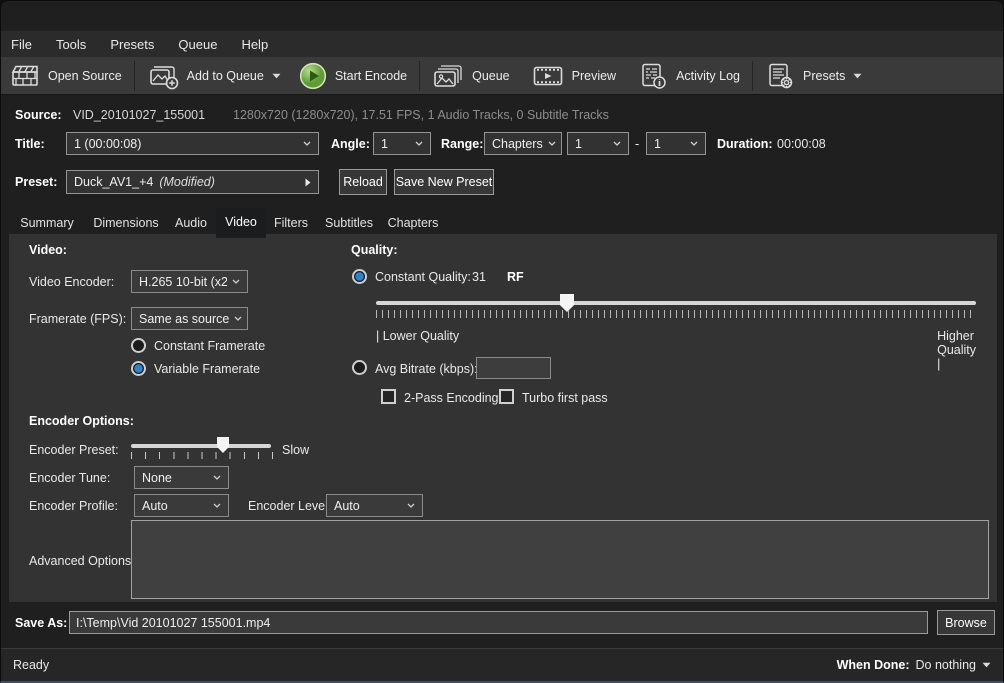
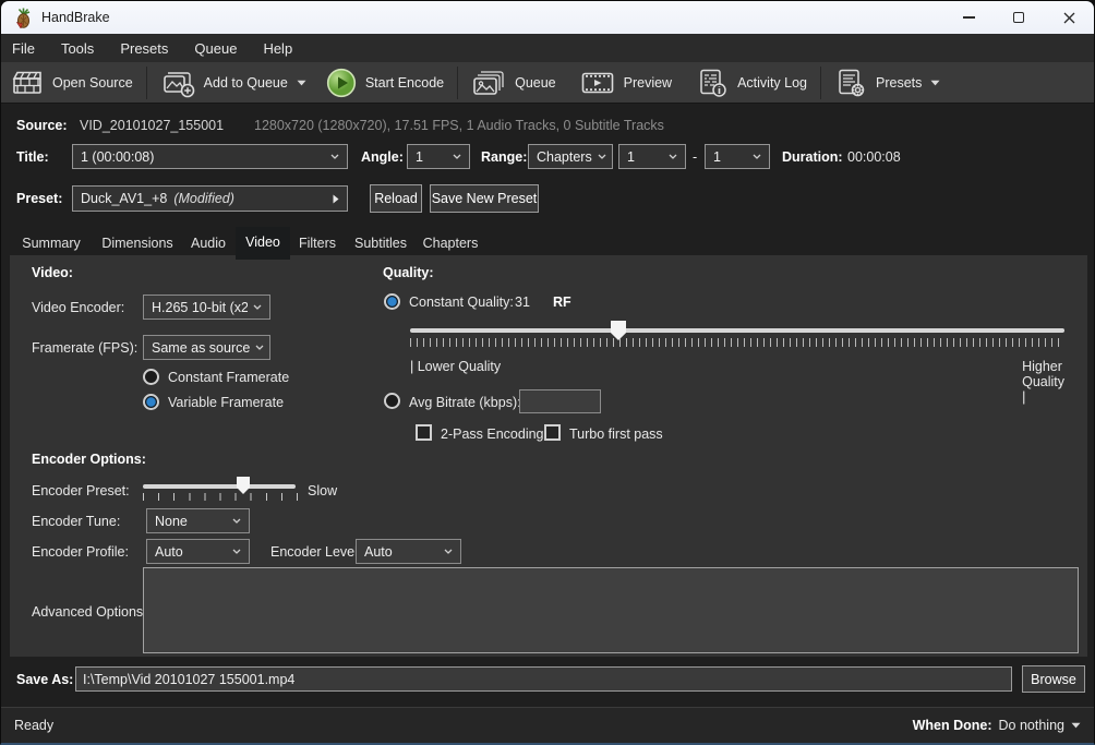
+ HandBrake
  File
  Tools
  Presets
  Queue
  Help
  Open Source
  Add to Queue
  Start Encode
  Queue
  Preview
  Activity Log
  Presets
  Source:
  VID_20101027_155001
  1280x720 (1280x720), 17.51 FPS, 1 Audio Tracks, 0 Subtitle Tracks
  Title:
  1 (00:00:08)
  Angle:
  1
  Range:
  Chapters
  1
  -
  1
  Duration:
  00:00:08
  Preset:
- Duck_AV1_+4
+ Duck_AV1_+8
  (Modified)
  Reload
  Save New Preset
  Summary
  Dimensions
  Audio
  Video
  Filters
  Subtitles
  Chapters
  Video:
  Video Encoder:
  H.265 10-bit (x2
  Framerate (FPS):
  Same as source
  Constant Framerate
  Variable Framerate
  Quality:
  Constant Quality:
  31
  RF
  | Lower Quality
  Higher Quality |
  Avg Bitrate (kbps)
  2-Pass Encoding
  Turbo first pass
  Encoder Options:
  Encoder Preset:
  Slow
  Encoder Tune:
  None
  Encoder Profile:
  Auto
  Encoder Leve
  Auto
  Advanced Options
  Save As:
  I:\Temp\Vid 20101027 155001.mp4
  Browse
  Ready
  When Done:
  Do nothing
